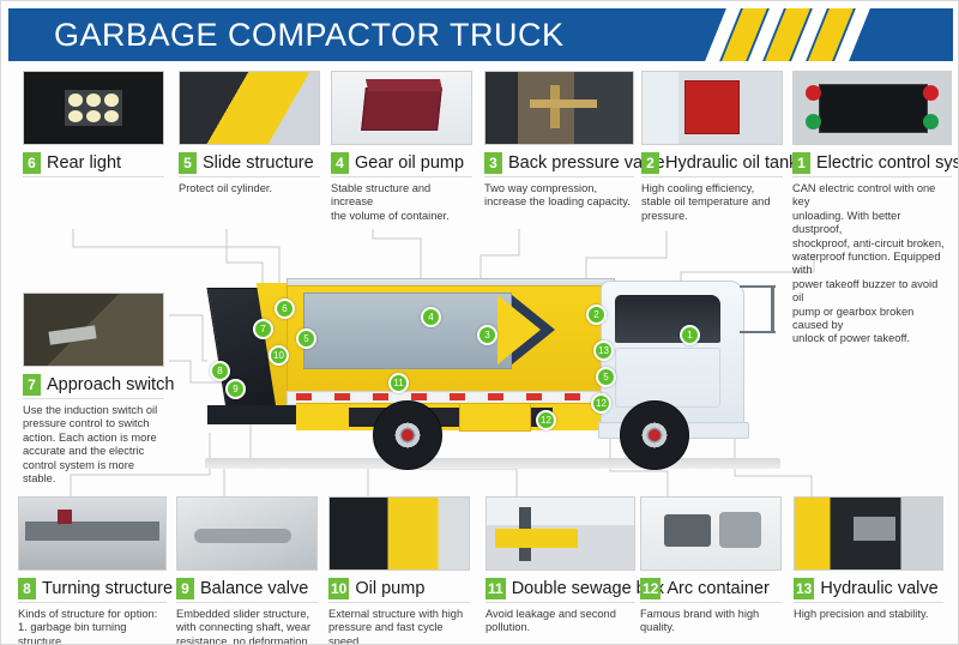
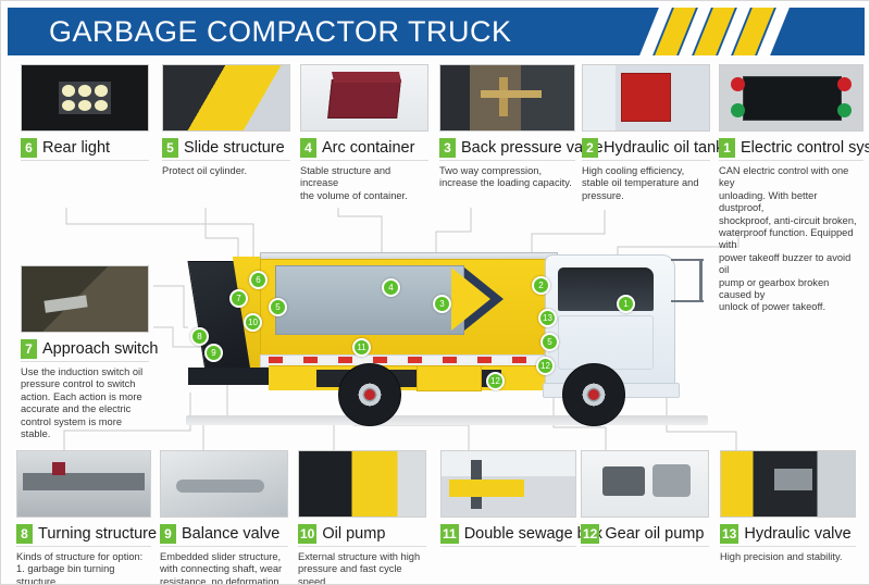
  GARBAGE COMPACTOR TRUCK
  6
  7
  5
  10
  8
  9
  4
  3
  11
  12
  2
  13
  5
  12
  1
  6
  Rear light
  5
  Slide structure
  Protect oil cylinder.
  4
- Gear oil pump
+ Arc container
  Stable structure and increase
  the volume of container.
  3
  Back pressure vae
  Two way compression,
  increase the loading capacity.
  2
  Hydraulic oil tan
  High cooling efficiency,
  stable oil temperature and
  pressure.
  1
  Electric control sys
  CAN electric control with one key
  unloading. With better dustproof,
  shockproof, anti-circuit broken,
  waterproof function. Equipped with
  power takeoff buzzer to avoid oil
  pump or gearbox broken caused by
  unlock of power takeoff.
  7
  Approach switch
  Use the induction switch oil
  pressure control to switch
  action. Each action is more
  accurate and the electric
  control system is more stable.
  8
  Turning structure
  Kinds of structure for option:
  1. garbage bin turning structure
  9
  Balance valve
  Embedded slider structure,
  with connecting shaft, wear
  resistance, no deformation.
  10
  Oil pump
  External structure with high
  pressure and fast cycle speed.
  11
  Double sewage
- Avoid leakage and second
- pollution.
  12
- Arc container
+ Gear oil pump
- Famous brand with high
- quality.
  13
  Hydraulic valve
  High precision and stability.
